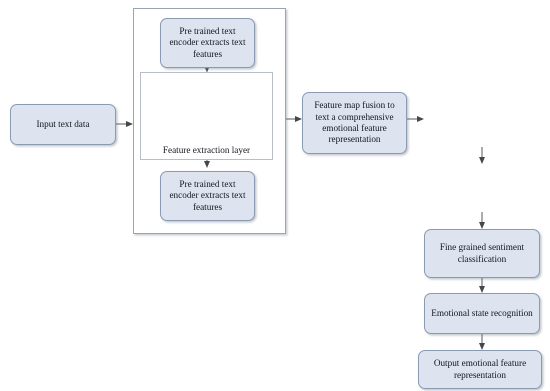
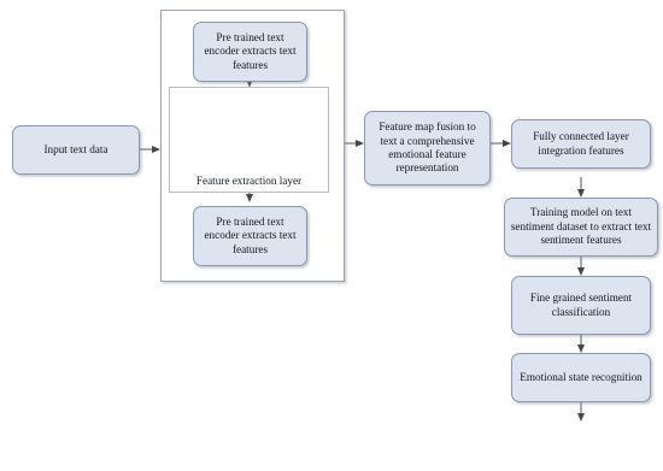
  Feature extraction layer
  Input text data
  Pre trained text encoder extracts text features
  Pre trained text encoder extracts text features
  Feature map fusion to text a comprehensive emotional feature representation
+ Fully connected layer integration features
+ Training model on text sentiment dataset to extract text sentiment features
  Fine grained sentiment classification
  Emotional state recognition
- Output emotional feature representation
